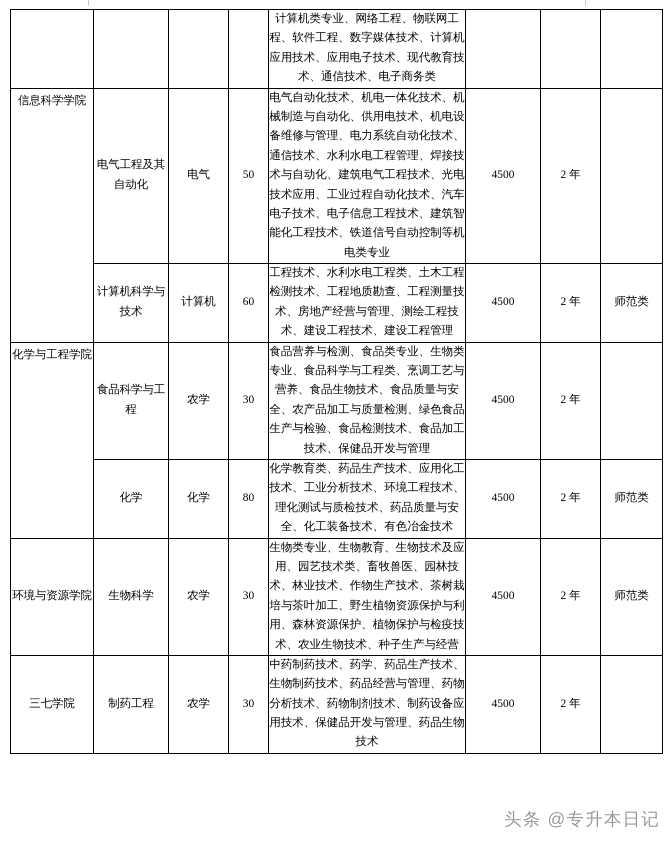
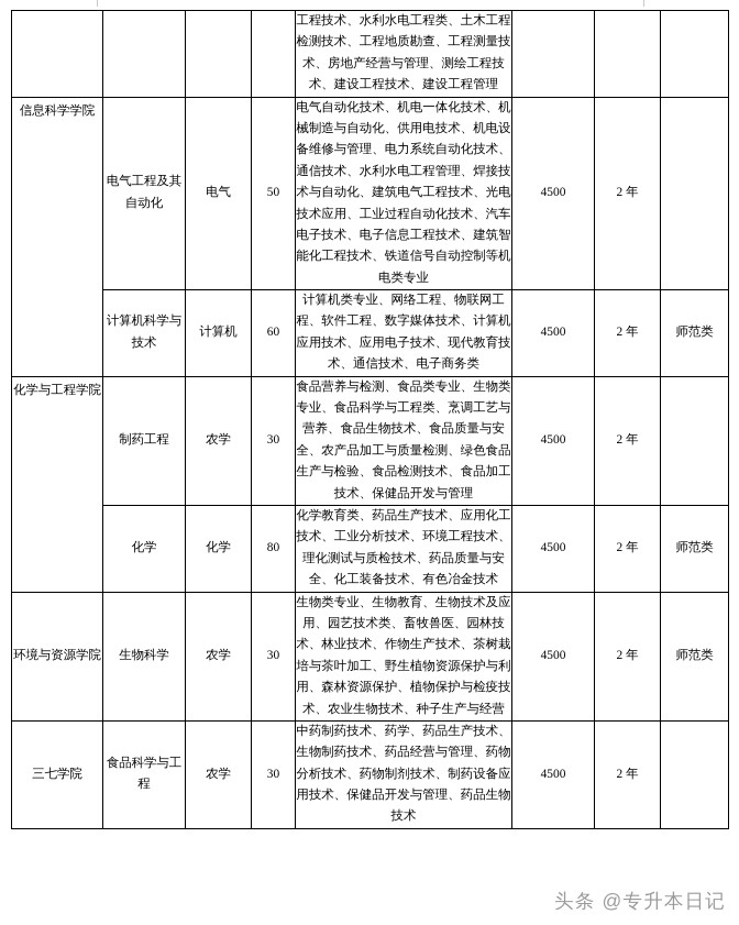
- 				计算机类专业、网络工程、物联网工程、软件工程、数字媒体技术、计算机应用技术、应用电子技术、现代教育技术、通信技术、电子商务类
+ 				工程技术、水利水电工程类、土木工程检测技术、工程地质勘查、工程测量技术、房地产经营与管理、测绘工程技术、建设工程技术、建设工程管理
  信息科学学院	电气工程及其自动化	电气	50	电气自动化技术、机电一体化技术、机械制造与自动化、供用电技术、机电设备维修与管理、电力系统自动化技术、通信技术、水利水电工程管理、焊接技术与自动化、建筑电气工程技术、光电技术应用、工业过程自动化技术、汽车电子技术、电子信息工程技术、建筑智能化工程技术、铁道信号自动控制等机电类专业	4500	2 年
- 计算机科学与技术	计算机	60	工程技术、水利水电工程类、土木工程检测技术、工程地质勘查、工程测量技术、房地产经营与管理、测绘工程技术、建设工程技术、建设工程管理	4500	2 年	师范类
+ 计算机科学与技术	计算机	60	计算机类专业、网络工程、物联网工程、软件工程、数字媒体技术、计算机应用技术、应用电子技术、现代教育技术、通信技术、电子商务类	4500	2 年	师范类
- 化学与工程学院	食品科学与工程	农学	30	食品营养与检测、食品类专业、生物类专业、食品科学与工程类、烹调工艺与营养、食品生物技术、食品质量与安全、农产品加工与质量检测、绿色食品生产与检验、食品检测技术、食品加工技术、保健品开发与管理	4500	2 年
+ 化学与工程学院	制药工程	农学	30	食品营养与检测、食品类专业、生物类专业、食品科学与工程类、烹调工艺与营养、食品生物技术、食品质量与安全、农产品加工与质量检测、绿色食品生产与检验、食品检测技术、食品加工技术、保健品开发与管理	4500	2 年
  化学	化学	80	化学教育类、药品生产技术、应用化工技术、工业分析技术、环境工程技术、理化测试与质检技术、药品质量与安全、化工装备技术、有色冶金技术	4500	2 年	师范类
  环境与资源学院	生物科学	农学	30	生物类专业、生物教育、生物技术及应用、园艺技术类、畜牧兽医、园林技术、林业技术、作物生产技术、茶树栽培与茶叶加工、野生植物资源保护与利用、森林资源保护、植物保护与检疫技术、农业生物技术、种子生产与经营	4500	2 年	师范类
- 三七学院	制药工程	农学	30	中药制药技术、药学、药品生产技术、生物制药技术、药品经营与管理、药物分析技术、药物制剂技术、制药设备应用技术、保健品开发与管理、药品生物技术	4500	2 年
+ 三七学院	食品科学与工程	农学	30	中药制药技术、药学、药品生产技术、生物制药技术、药品经营与管理、药物分析技术、药物制剂技术、制药设备应用技术、保健品开发与管理、药品生物技术	4500	2 年
  头条 @专升本日记
